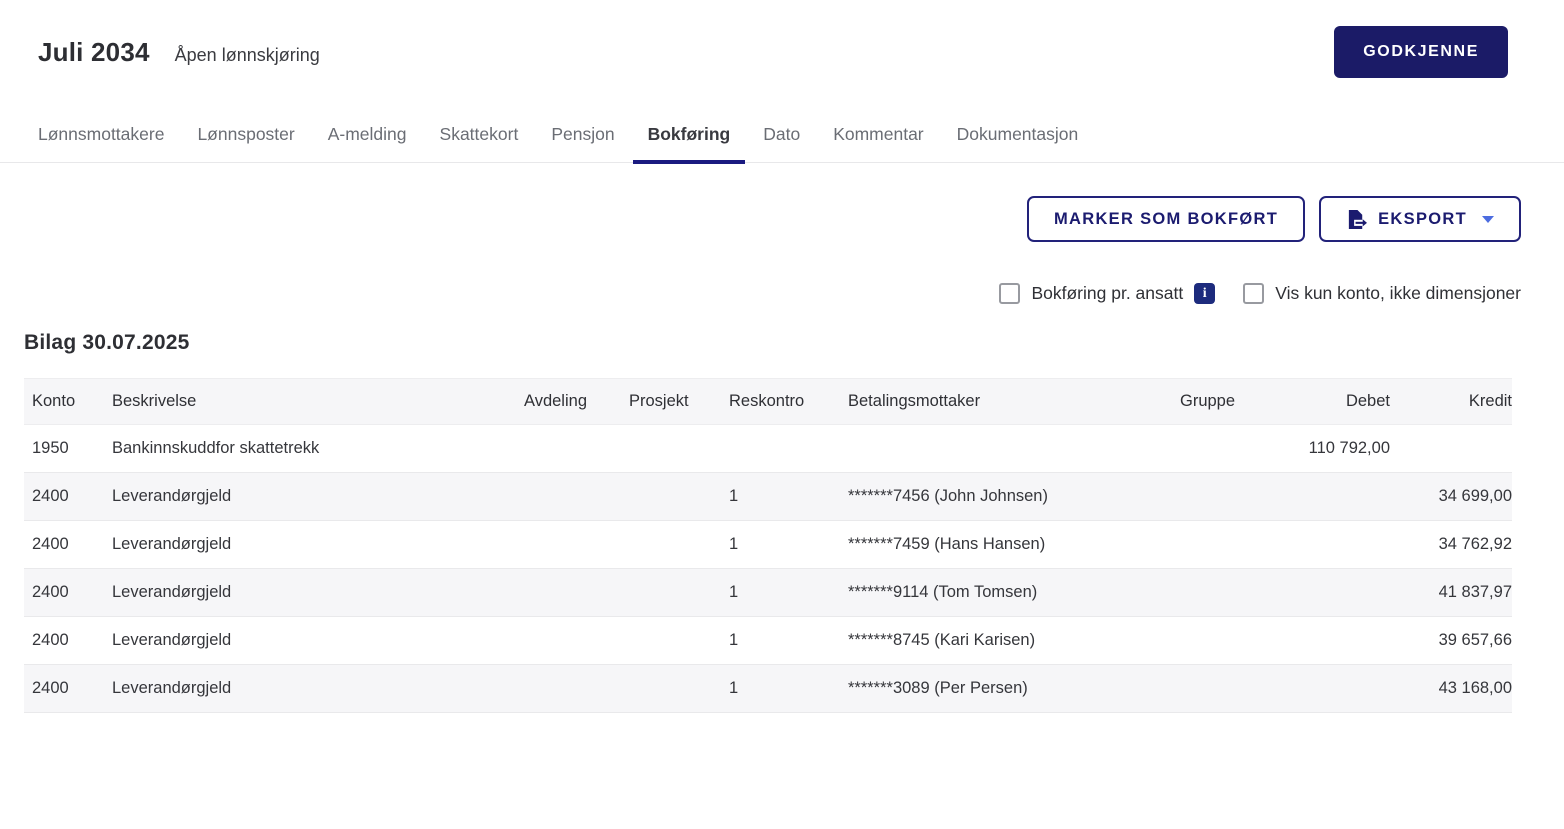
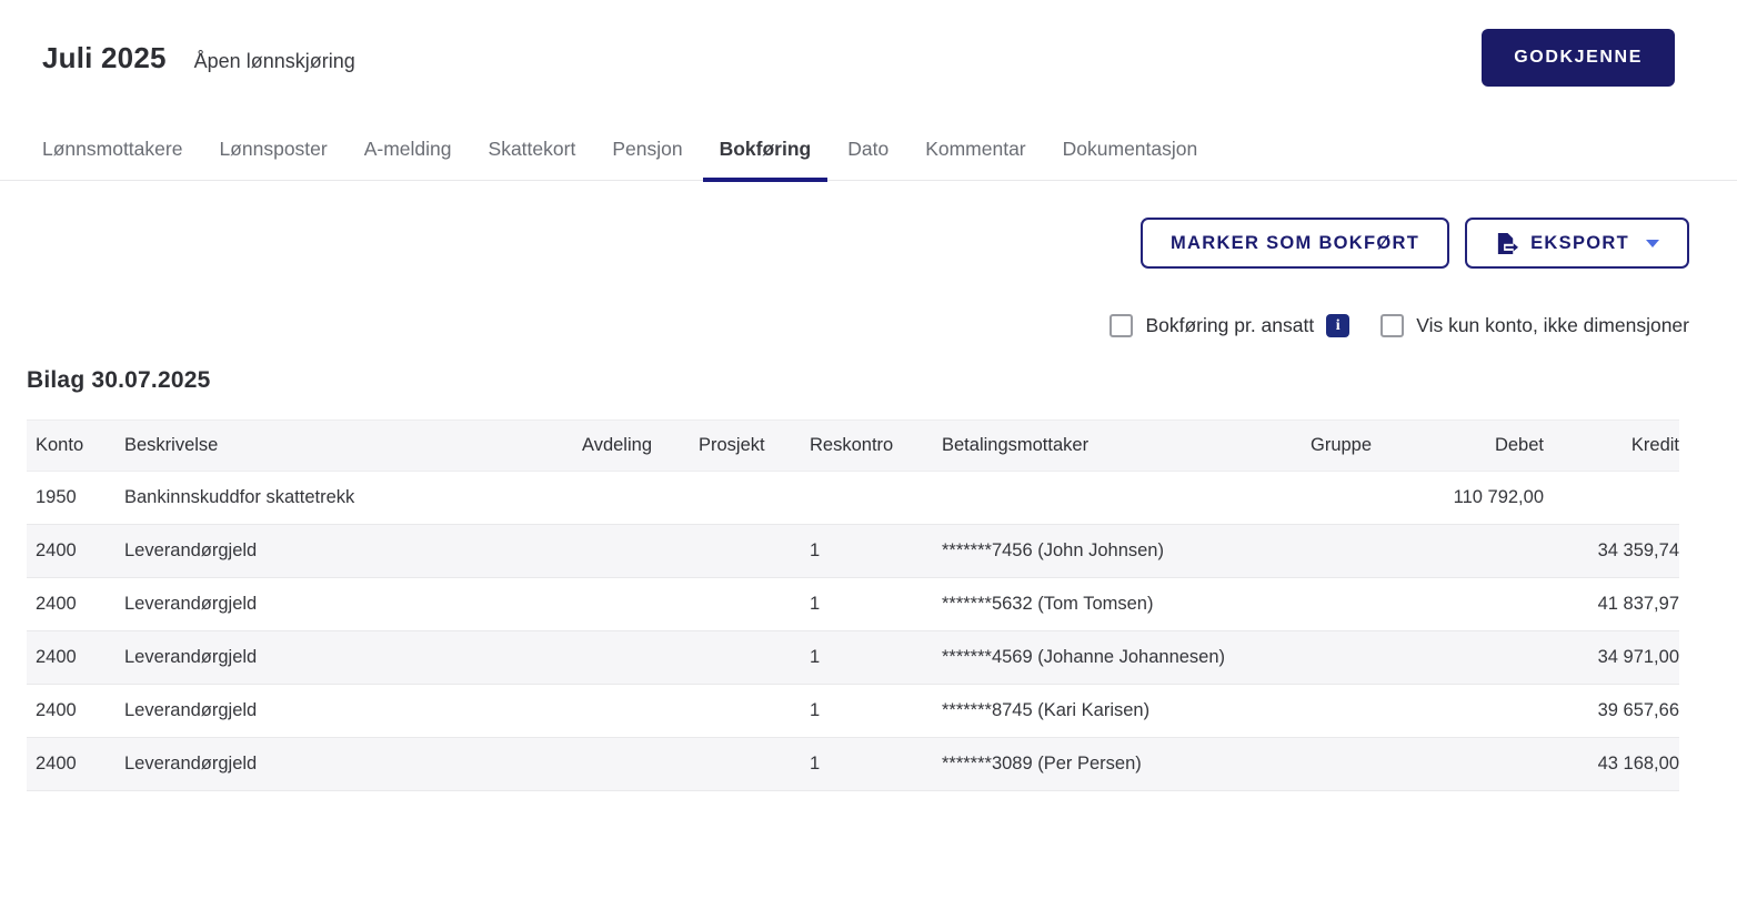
- Juli 2034
+ Juli 2025
  Åpen lønnskjøring
  GODKJENNE
  Lønnsmottakere
  Lønnsposter
  A-melding
  Skattekort
  Pensjon
  Bokføring
  Dato
  Kommentar
  Dokumentasjon
  MARKER SOM BOKFØRT
  EKSPORT
  Bokføring pr. ansatt
  i
  Vis kun konto, ikke dimensjoner
  Bilag 30.07.2025
  Konto	Beskrivelse	Avdeling	Prosjekt	Reskontro	Betalingsmottaker	Gruppe	Debet	Kredit
  1950	Bankinnskuddfor skattetrekk						110 792,00
- 2400	Leverandørgjeld			1	*******7456 (John Johnsen)			34 699,00
+ 2400	Leverandørgjeld			1	*******7456 (John Johnsen)			34 359,74
- 2400	Leverandørgjeld			1	*******7459 (Hans Hansen)			34 762,92
- 2400	Leverandørgjeld			1	*******9114 (Tom Tomsen)			41 837,97
+ 2400	Leverandørgjeld			1	*******5632 (Tom Tomsen)			41 837,97
+ 2400	Leverandørgjeld			1	*******4569 (Johanne Johannesen)			34 971,00
  2400	Leverandørgjeld			1	*******8745 (Kari Karisen)			39 657,66
  2400	Leverandørgjeld			1	*******3089 (Per Persen)			43 168,00
